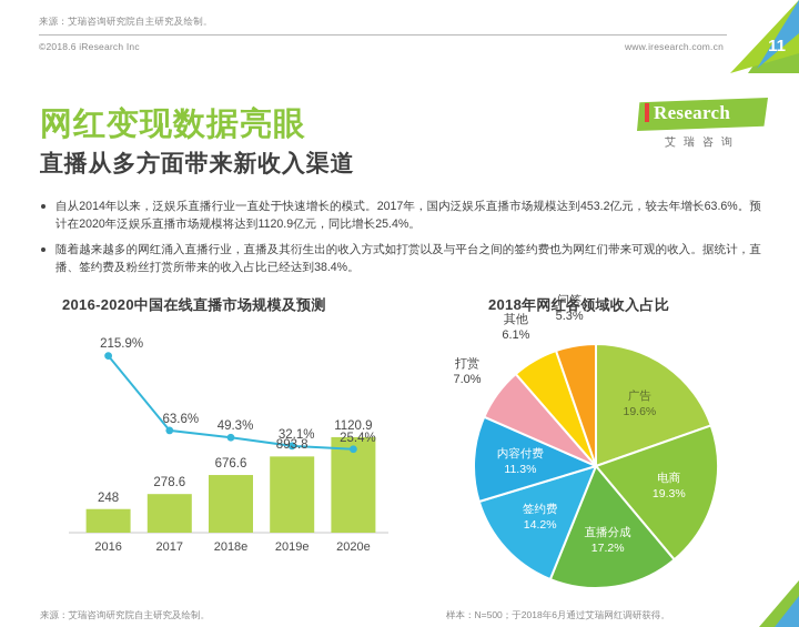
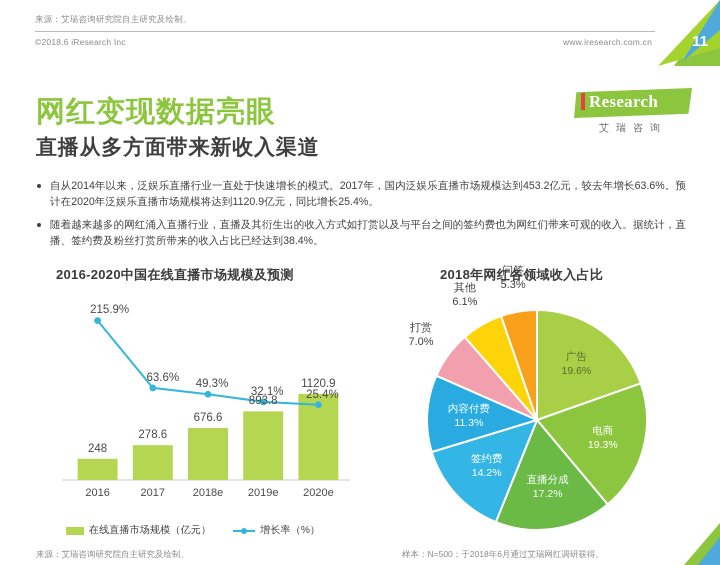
  来源：艾瑞咨询研究院自主研究及绘制。
  ©2018.6 iResearch Inc
  www.iresearch.com.cn
  11
  网红变现数据亮眼
  直播从多方面带来新收入渠道
  Research
  艾瑞咨询
  自从2014年以来，泛娱乐直播行业一直处于快速增长的模式。2017年，国内泛娱乐直播市场规模达到453.2亿元，较去年增长63.6%。预计在2020年泛娱乐直播市场规模将达到1120.9亿元，同比增长25.4%。
  随着越来越多的网红涌入直播行业，直播及其衍生出的收入方式如打赏以及与平台之间的签约费也为网红们带来可观的收入。据统计，直播、签约费及粉丝打赏所带来的收入占比已经达到38.4%。
  2016-2020中国在线直播市场规模及预测
  2018年网红各领域收入占比
  248
  2016
  278.6
  2017
  676.6
  2018e
  893.8
  2019e
  1120.9
  2020e
  215.9%
  63.6%
  49.3%
  32.1%
  25.4%
+ 在线直播市场规模（亿元）
+ 增长率（%）
  广告
  19.6%
  电商
  19.3%
  直播分成
  17.2%
  签约费
  14.2%
  内容付费
  11.3%
  打赏
  7.0%
  其他
  6.1%
  问答
  5.3%
  来源：艾瑞咨询研究院自主研究及绘制。
  样本：N=500；于2018年6月通过艾瑞网红调研获得。
